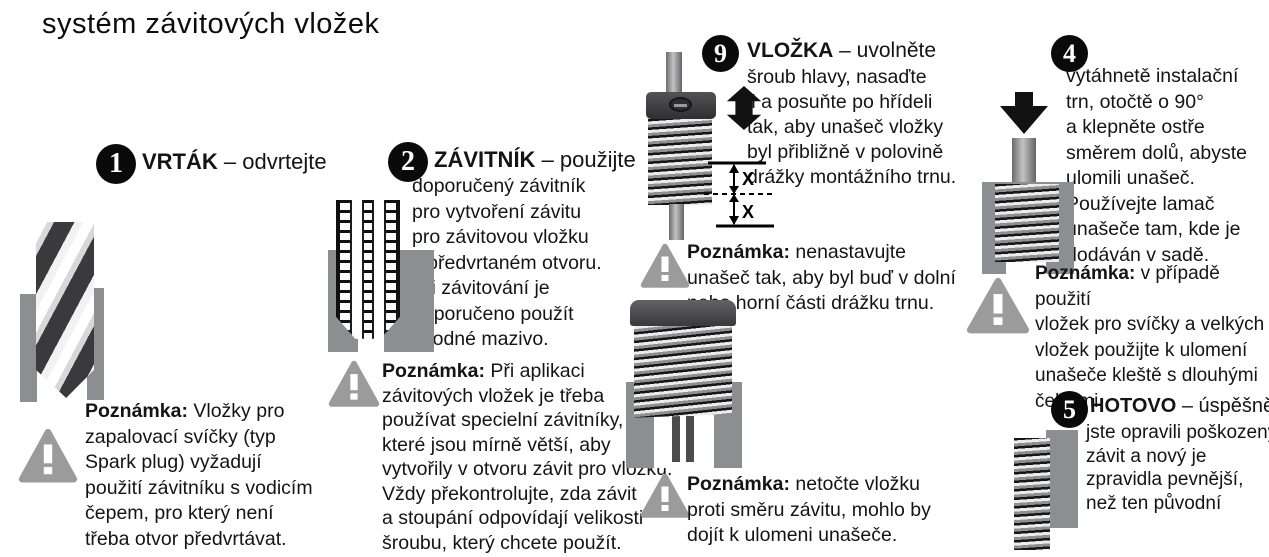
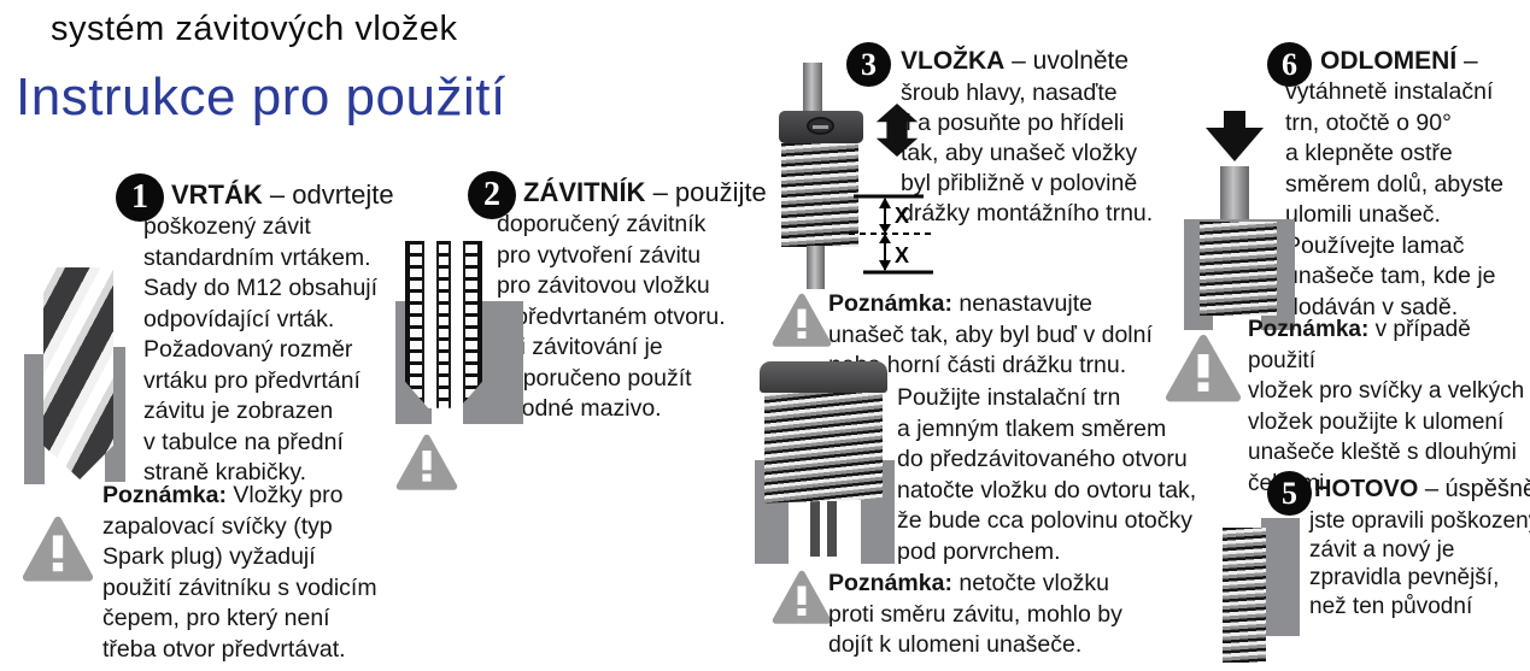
  systém závitových vložek
+ Instrukce pro použití
  1
  VRTÁK – odvrtejte
+ poškozený závit
+ standardním vrtákem.
+ Sady do M12 obsahují
+ odpovídající vrták.
+ Požadovaný rozměr
+ vrtáku pro předvrtání
+ závitu je zobrazen
+ v tabulce na přední
+ straně krabičky.
  Poznámka: Vložky pro
  zapalovací svíčky (typ
  Spark plug) vyžadují
  použití závitníku s vodicím
  čepem, pro který není
  třeba otvor předvrtávat.
  2
  ZÁVITNÍK – použijte
  doporučený závitník
  pro vytvoření závitu
  pro závitovou vložku
  ředvrtaném otvoru.
  závitování je
  poručeno použít
  odné mazivo.
- Poznámka: Při aplikaci
- závitových vložek je třeba
- používat specielní závitníky,
- které jsou mírně větší, aby
- vytvořily v otvoru závit pro vložku.
- Vždy překontrolujte, zda závit
- a stoupání odpovídají velikosti
- šroubu, který chcete použít.
- 9
+ 3
  VLOŽKA – uvolněte
  šroub hlavy, nasaďte
  i a posuňte po hřídeli
  tak, aby unašeč vložky
  byl přibližně v polovině
  drážky montážního trnu.
  X
  X
  Poznámka: nenastavujte
  unašeč tak, aby byl buď v dolní
  horní části drážku trnu.
+ Použijte instalační trn
+ a jemným tlakem směrem
+ do předzávitovaného otvoru
+ natočte vložku do ovtoru tak,
+ že bude cca polovinu otočky
+ pod porvrchem.
  Poznámka: netočte vložku
  proti směru závitu, mohlo by
  dojít k ulomeni unašeče.
- 4
+ 6
+ ODLOMENÍ –
  vytáhnetě instalační
  trn, otočtě o 90°
  a klepněte ostře
  směrem dolů, abyste
  ulomili unašeč.
  oužívejte lamač
  našeče tam, kde je
  odáván v sadě.
  Poznámka: v případě použití
  vložek pro svíčky a velkých
  vložek použijte k ulomení
  unašeče kleště s dlouhými
  5
  HOTOVO – úspěšn
  jste opravili poškozen
  závit a nový je
  zpravidla pevnější,
  než ten původní
